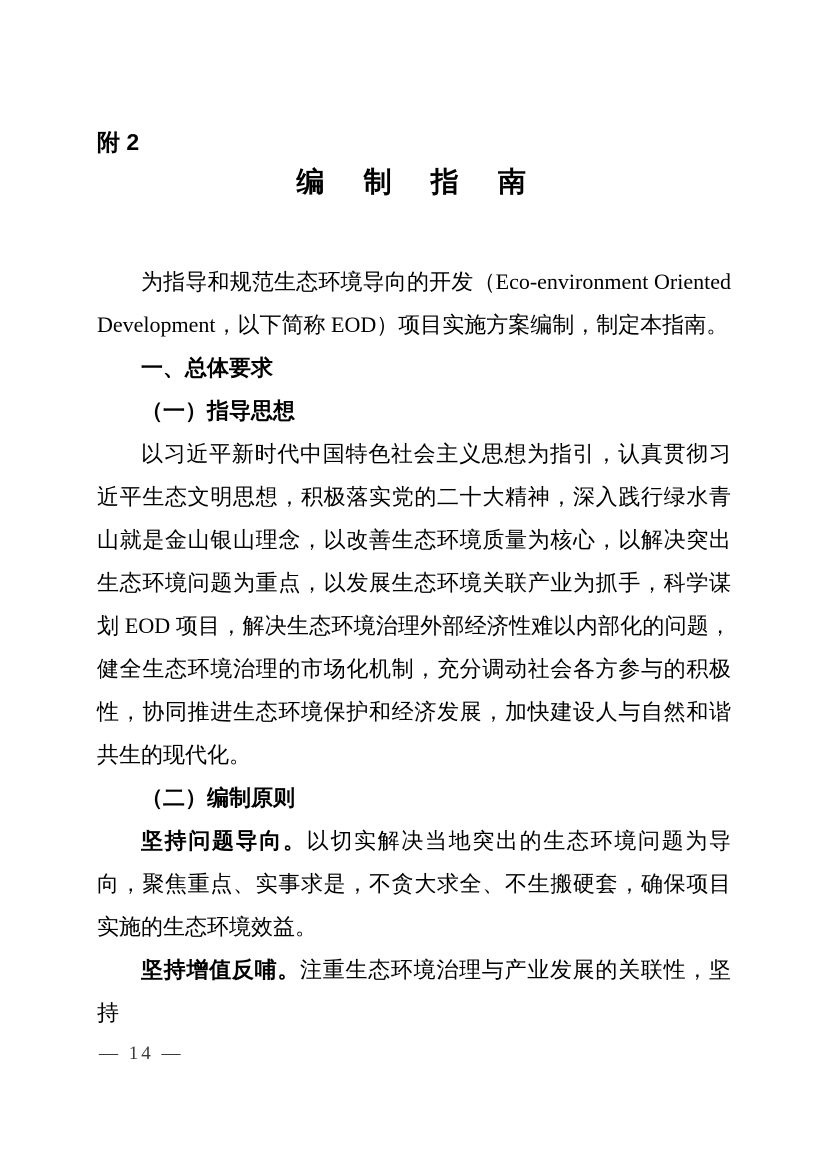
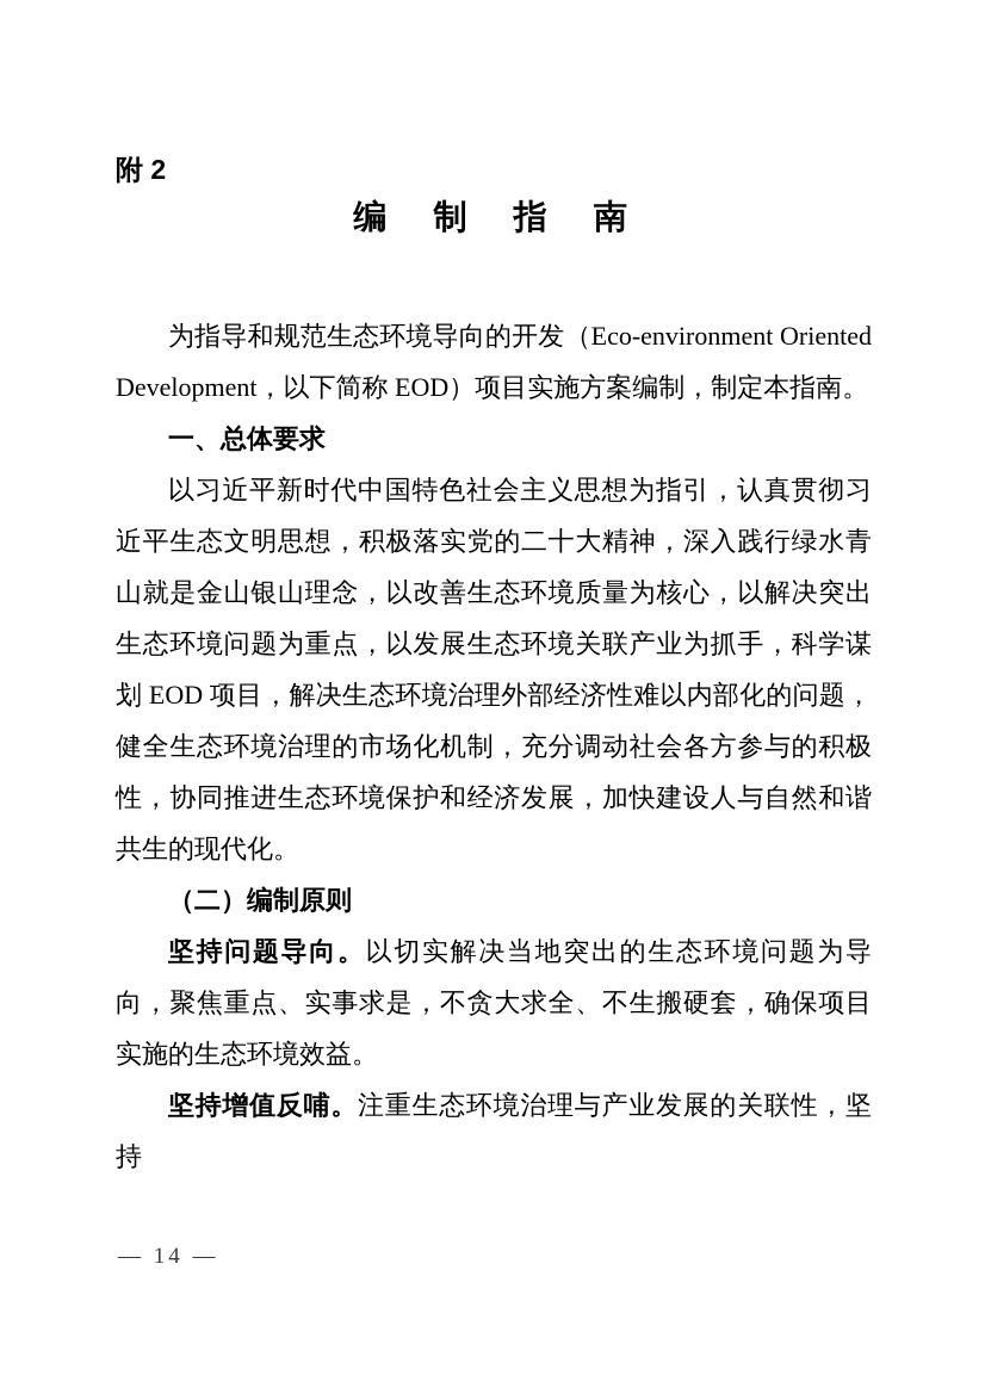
  附 2
  编 制 指 南
  为指导和规范生态环境导向的开发（Eco-environment Oriented Development，以下简称 EOD）项目实施方案编制，制定本指南。
  一、总体要求
- （一）指导思想
  以习近平新时代中国特色社会主义思想为指引，认真贯彻习近平生态文明思想，积极落实党的二十大精神，深入践行绿水青山就是金山银山理念，以改善生态环境质量为核心，以解决突出生态环境问题为重点，以发展生态环境关联产业为抓手，科学谋划 EOD 项目，解决生态环境治理外部经济性难以内部化的问题，健全生态环境治理的市场化机制，充分调动社会各方参与的积极性，协同推进生态环境保护和经济发展，加快建设人与自然和谐共生的现代化。
  （二）编制原则
  坚持问题导向。以切实解决当地突出的生态环境问题为导向，聚焦重点、实事求是，不贪大求全、不生搬硬套，确保项目实施的生态环境效益。
  坚持增值反哺。注重生态环境治理与产业发展的关联性，坚持
  — 14 —
